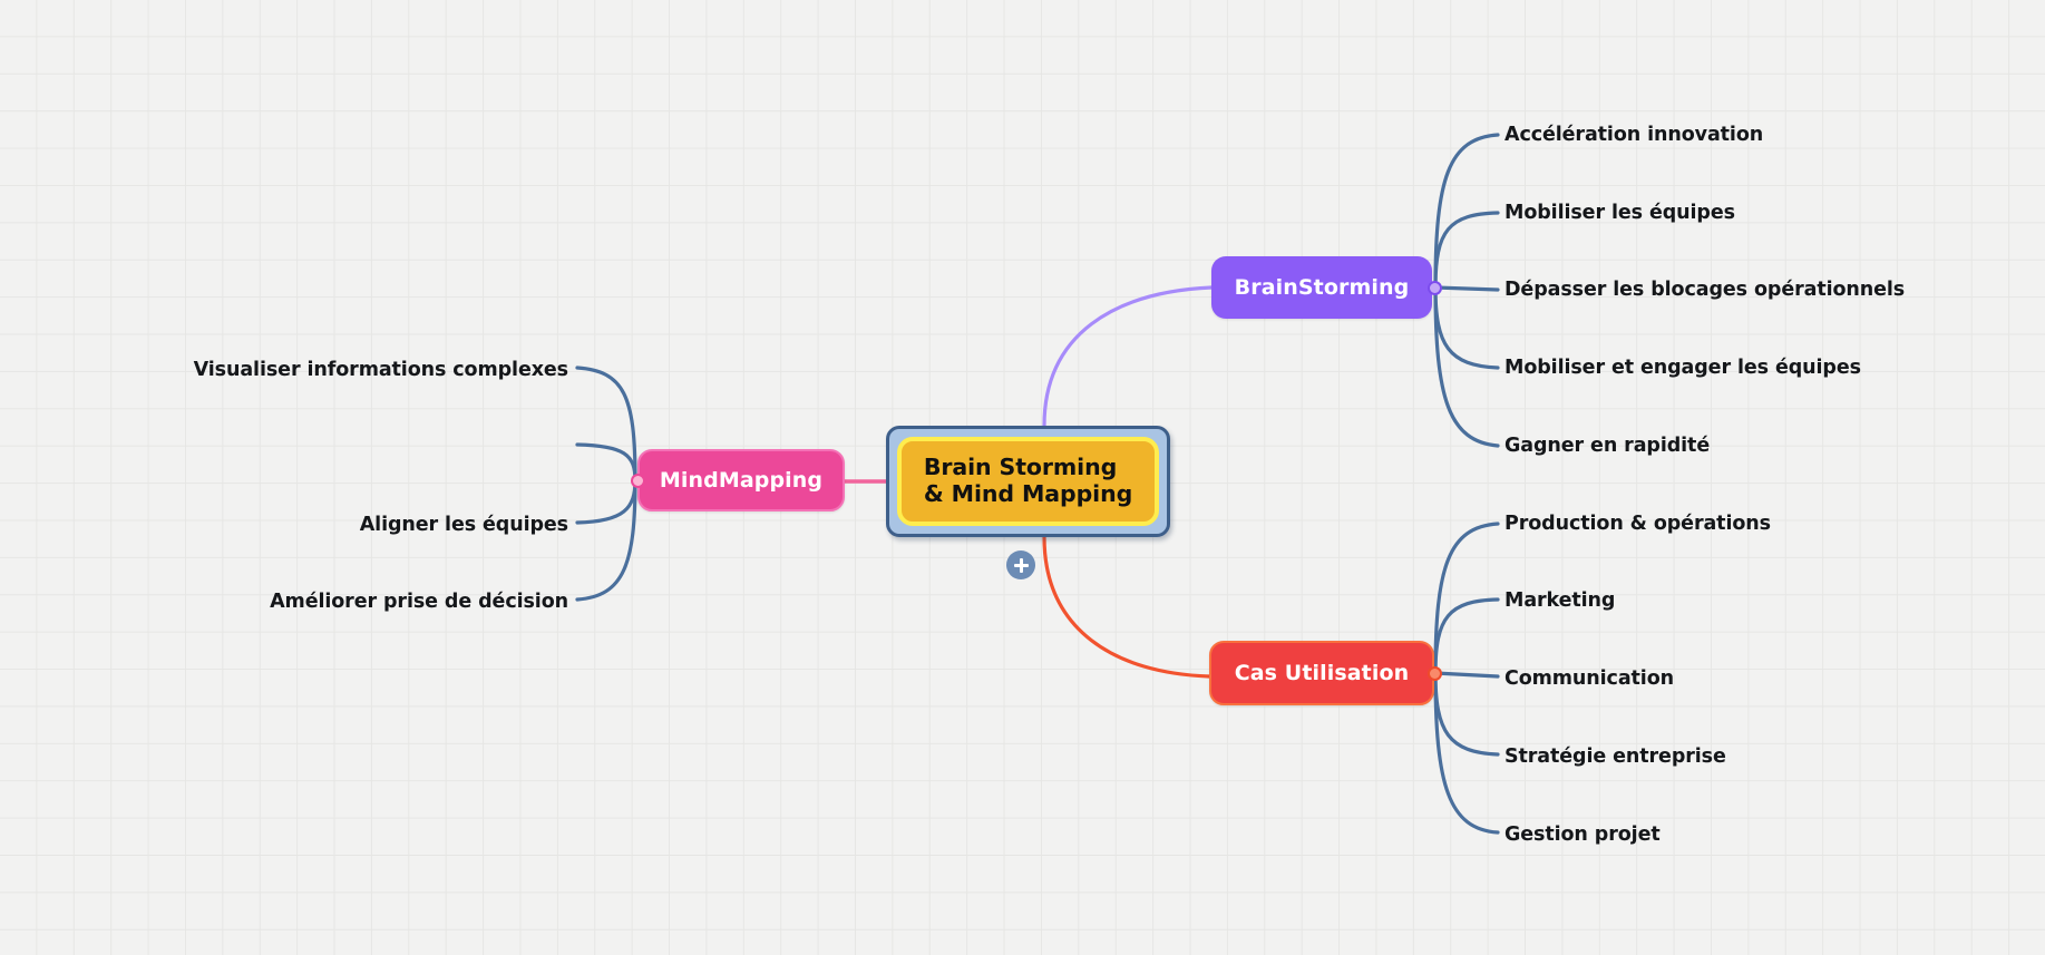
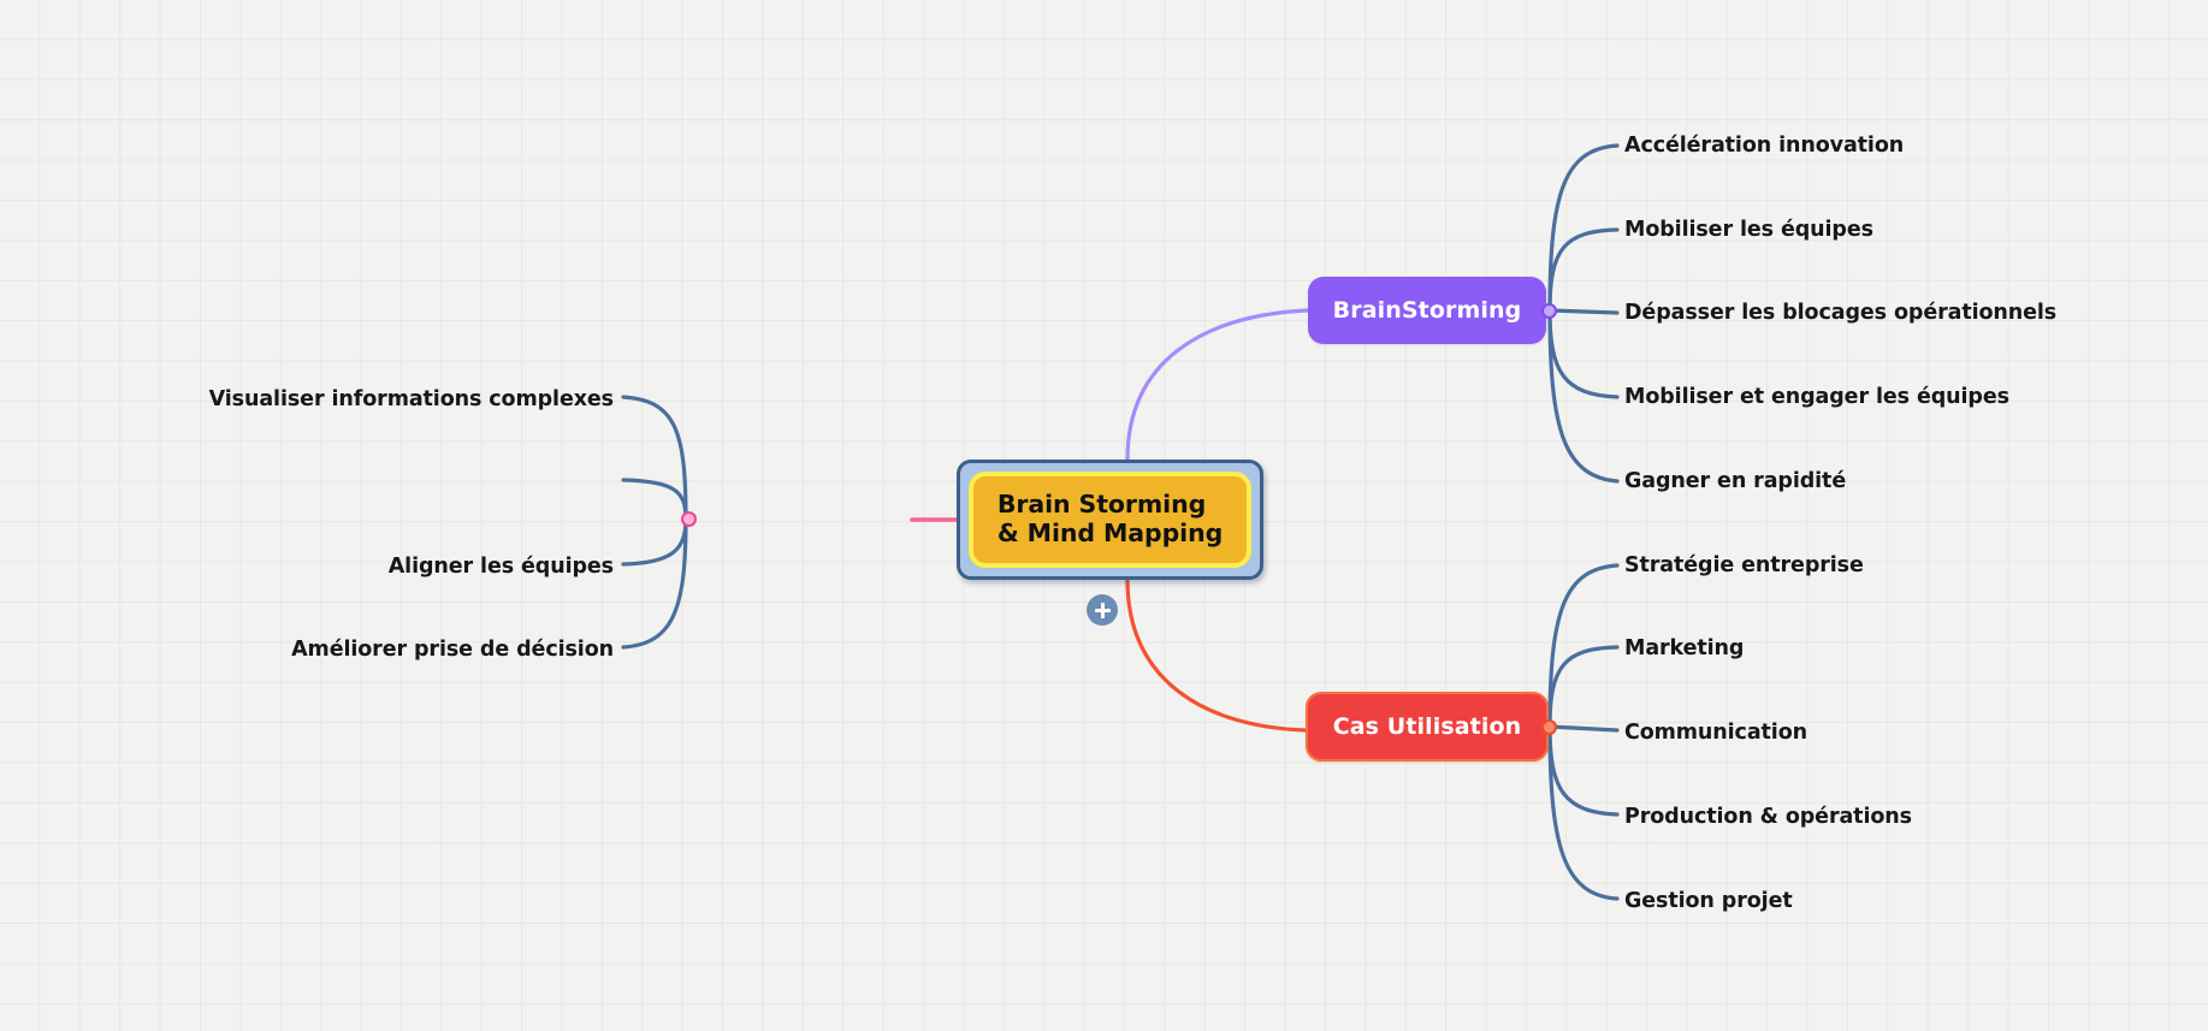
  Brain Storming
  & Mind Mapping
  BrainStorming
  Cas Utilisation
- MindMapping
  Accélération innovation
  Mobiliser les équipes
  Dépasser les blocages opérationnels
  Mobiliser et engager les équipes
  Gagner en rapidité
- Production & opérations
+ Stratégie entreprise
  Marketing
  Communication
- Stratégie entreprise
+ Production & opérations
  Gestion projet
  Visualiser informations complexes
  Aligner les équipes
  Améliorer prise de décision
